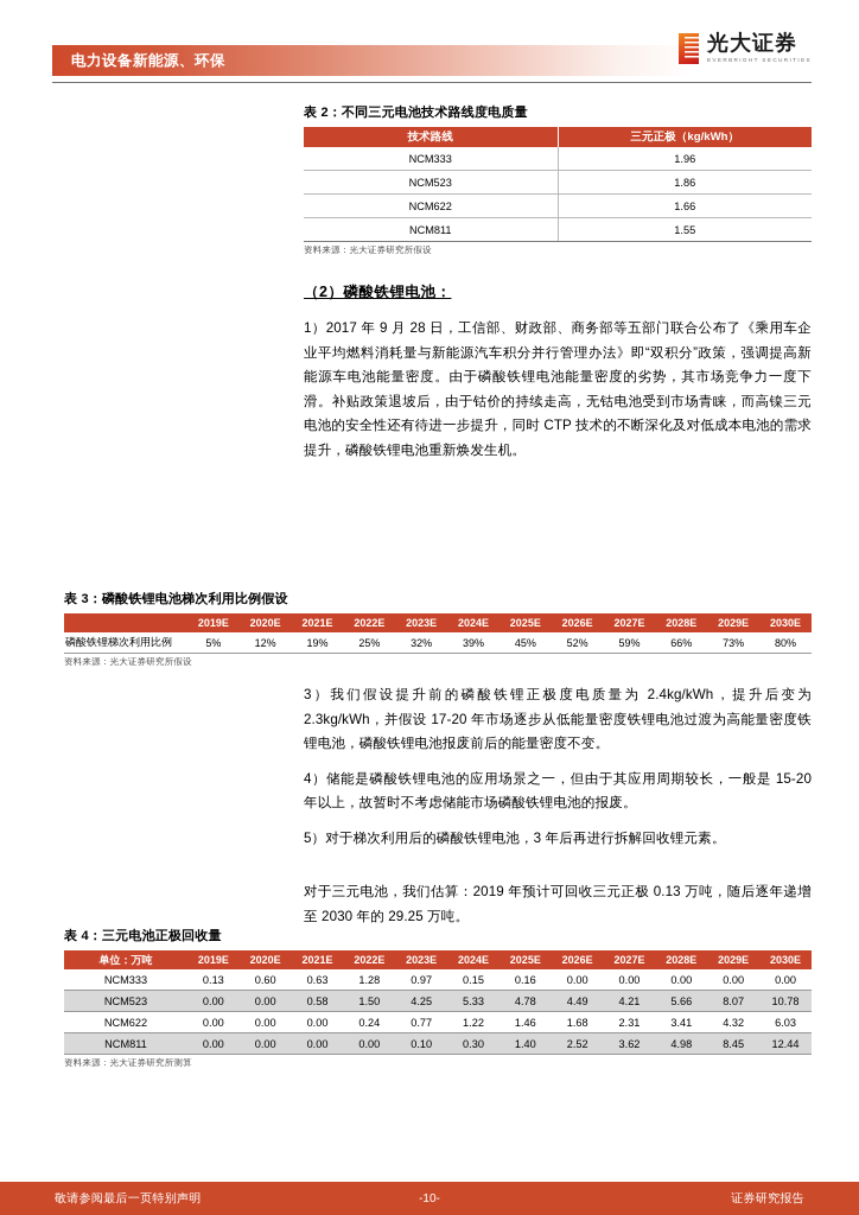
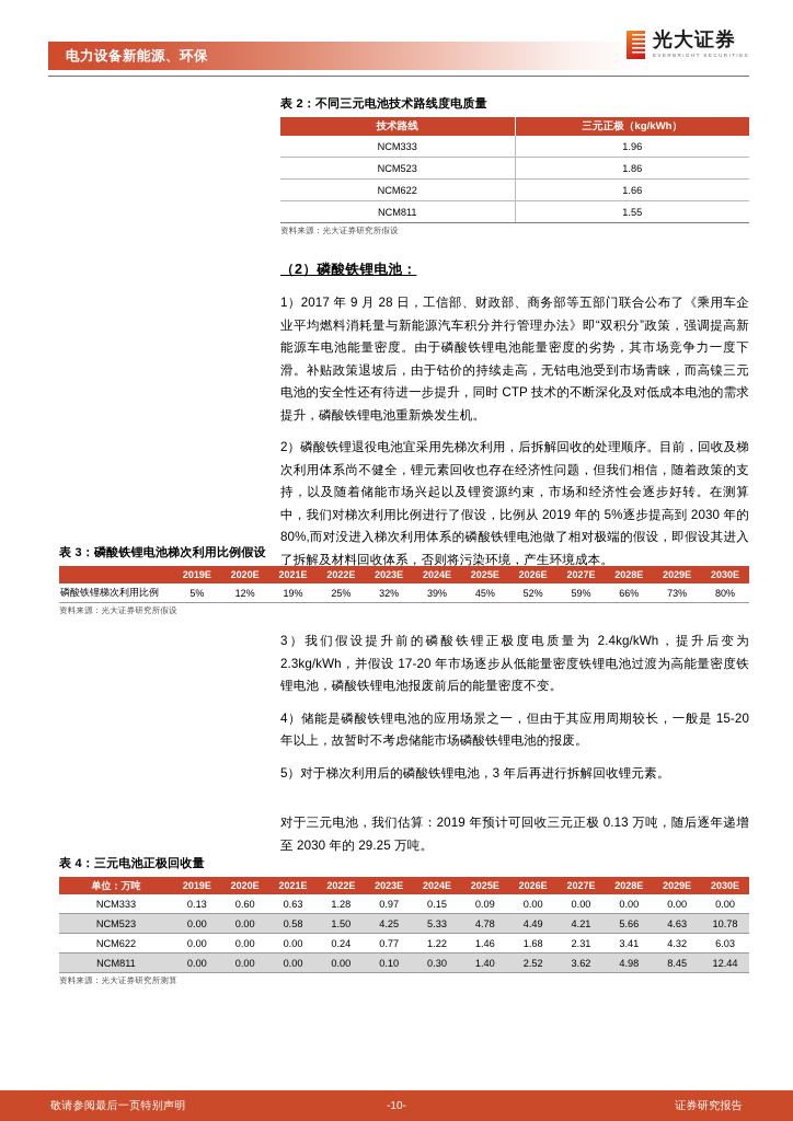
  电力设备新能源、环保
  光大证券
  表 2：不同三元电池技术路线度电质量
  技术路线	三元正极（kg/kWh）
  NCM333	1.96
  NCM523	1.86
  NCM622	1.66
  NCM811	1.55
  资料来源：光大证券研究所假设
  （2）磷酸铁锂电池：
  1）2017 年 9 月 28 日，工信部、财政部、商务部等五部门联合公布了《乘用车企业平均燃料消耗量与新能源汽车积分并行管理办法》即“双积分”政策，强调提高新能源车电池能量密度。由于磷酸铁锂电池能量密度的劣势，其市场竞争力一度下滑。补贴政策退坡后，由于钴价的持续走高，无钴电池受到市场青睐，而高镍三元电池的安全性还有待进一步提升，同时 CTP 技术的不断深化及对低成本电池的需求提升，磷酸铁锂电池重新焕发生机。
+ 2）磷酸铁锂退役电池宜采用先梯次利用，后拆解回收的处理顺序。目前，回收及梯次利用体系尚不健全，锂元素回收也存在经济性问题，但我们相信，随着政策的支持，以及随着储能市场兴起以及锂资源约束，市场和经济性会逐步好转。在测算中，我们对梯次利用比例进行了假设，比例从 2019 年的 5%逐步提高到 2030 年的80%,而对没进入梯次利用体系的磷酸铁锂电池做了相对极端的假设，即假设其进入了拆解及材料回收体系，否则将污染环境，产生环境成本。
  表 3：磷酸铁锂电池梯次利用比例假设
  	2019E	2020E	2021E	2022E	2023E	2024E	2025E	2026E	2027E	2028E	2029E	2030E
  磷酸铁锂梯次利用比例	5%	12%	19%	25%	32%	39%	45%	52%	59%	66%	73%	80%
  资料来源：光大证券研究所假设
  3）我们假设提升前的磷酸铁锂正极度电质量为 2.4kg/kWh，提升后变为 2.3kg/kWh，并假设 17-20 年市场逐步从低能量密度铁锂电池过渡为高能量密度铁锂电池，磷酸铁锂电池报废前后的能量密度不变。
  4）储能是磷酸铁锂电池的应用场景之一，但由于其应用周期较长，一般是 15-20 年以上，故暂时不考虑储能市场磷酸铁锂电池的报废。
  5）对于梯次利用后的磷酸铁锂电池，3 年后再进行拆解回收锂元素。
  对于三元电池，我们估算：2019 年预计可回收三元正极 0.13 万吨，随后逐年递增至 2030 年的 29.25 万吨。
  表 4：三元电池正极回收量
  单位：万吨	2019E	2020E	2021E	2022E	2023E	2024E	2025E	2026E	2027E	2028E	2029E	2030E
- NCM333	0.13	0.60	0.63	1.28	0.97	0.15	0.16	0.00	0.00	0.00	0.00	0.00
+ NCM333	0.13	0.60	0.63	1.28	0.97	0.15	0.09	0.00	0.00	0.00	0.00	0.00
- NCM523	0.00	0.00	0.58	1.50	4.25	5.33	4.78	4.49	4.21	5.66	8.07	10.78
+ NCM523	0.00	0.00	0.58	1.50	4.25	5.33	4.78	4.49	4.21	5.66	4.63	10.78
  NCM622	0.00	0.00	0.00	0.24	0.77	1.22	1.46	1.68	2.31	3.41	4.32	6.03
  NCM811	0.00	0.00	0.00	0.00	0.10	0.30	1.40	2.52	3.62	4.98	8.45	12.44
  资料来源：光大证券研究所测算
  敬请参阅最后一页特别声明
  -10-
  证券研究报告
